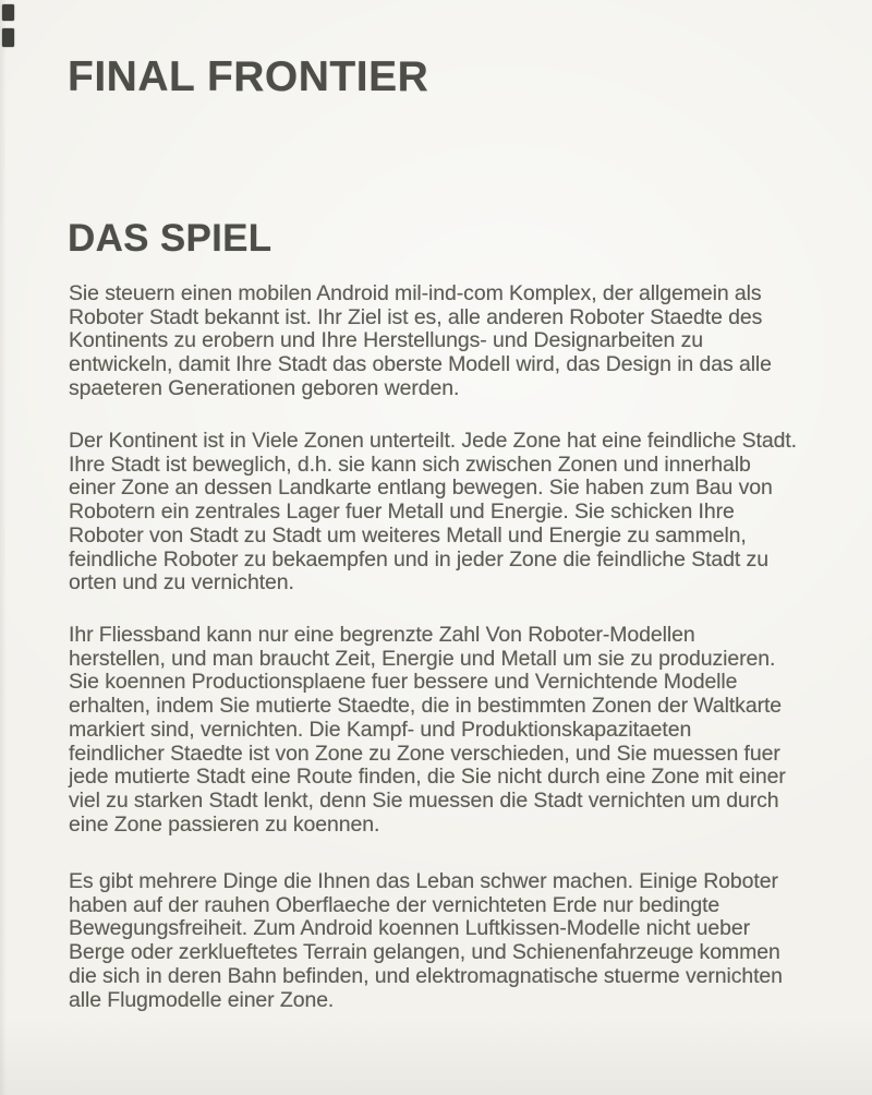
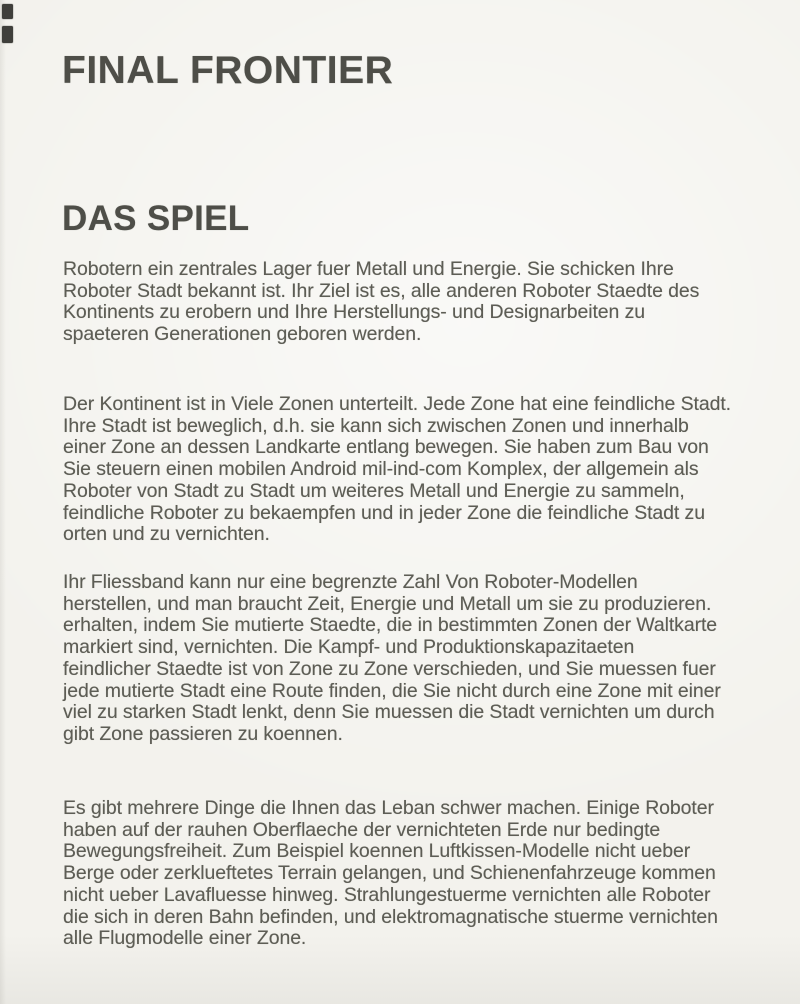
  FINAL FRONTIER
  DAS SPIEL
- Sie steuern einen mobilen Android mil-ind-com Komplex, der allgemein als
+ Robotern ein zentrales Lager fuer Metall und Energie. Sie schicken Ihre
  Roboter Stadt bekannt ist. Ihr Ziel ist es, alle anderen Roboter Staedte des
  Kontinents zu erobern und Ihre Herstellungs- und Designarbeiten zu
- entwickeln, damit Ihre Stadt das oberste Modell wird, das Design in das alle
  spaeteren Generationen geboren werden.
  Der Kontinent ist in Viele Zonen unterteilt. Jede Zone hat eine feindliche Stadt.
  Ihre Stadt ist beweglich, d.h. sie kann sich zwischen Zonen und innerhalb
  einer Zone an dessen Landkarte entlang bewegen. Sie haben zum Bau von
- Robotern ein zentrales Lager fuer Metall und Energie. Sie schicken Ihre
+ Sie steuern einen mobilen Android mil-ind-com Komplex, der allgemein als
  Roboter von Stadt zu Stadt um weiteres Metall und Energie zu sammeln,
  feindliche Roboter zu bekaempfen und in jeder Zone die feindliche Stadt zu
  orten und zu vernichten.
  Ihr Fliessband kann nur eine begrenzte Zahl Von Roboter-Modellen
  herstellen, und man braucht Zeit, Energie und Metall um sie zu produzieren.
- Sie koennen Productionsplaene fuer bessere und Vernichtende Modelle
  erhalten, indem Sie mutierte Staedte, die in bestimmten Zonen der Waltkarte
  markiert sind, vernichten. Die Kampf- und Produktionskapazitaeten
  feindlicher Staedte ist von Zone zu Zone verschieden, und Sie muessen fuer
  jede mutierte Stadt eine Route finden, die Sie nicht durch eine Zone mit einer
  viel zu starken Stadt lenkt, denn Sie muessen die Stadt vernichten um durch
- eine Zone passieren zu koennen.
+ gibt Zone passieren zu koennen.
  Es gibt mehrere Dinge die Ihnen das Leban schwer machen. Einige Roboter
  haben auf der rauhen Oberflaeche der vernichteten Erde nur bedingte
- Bewegungsfreiheit. Zum Android koennen Luftkissen-Modelle nicht ueber
+ Bewegungsfreiheit. Zum Beispiel koennen Luftkissen-Modelle nicht ueber
  Berge oder zerklueftetes Terrain gelangen, und Schienenfahrzeuge kommen
+ nicht ueber Lavafluesse hinweg. Strahlungestuerme vernichten alle Roboter
  die sich in deren Bahn befinden, und elektromagnatische stuerme vernichten
  alle Flugmodelle einer Zone.
